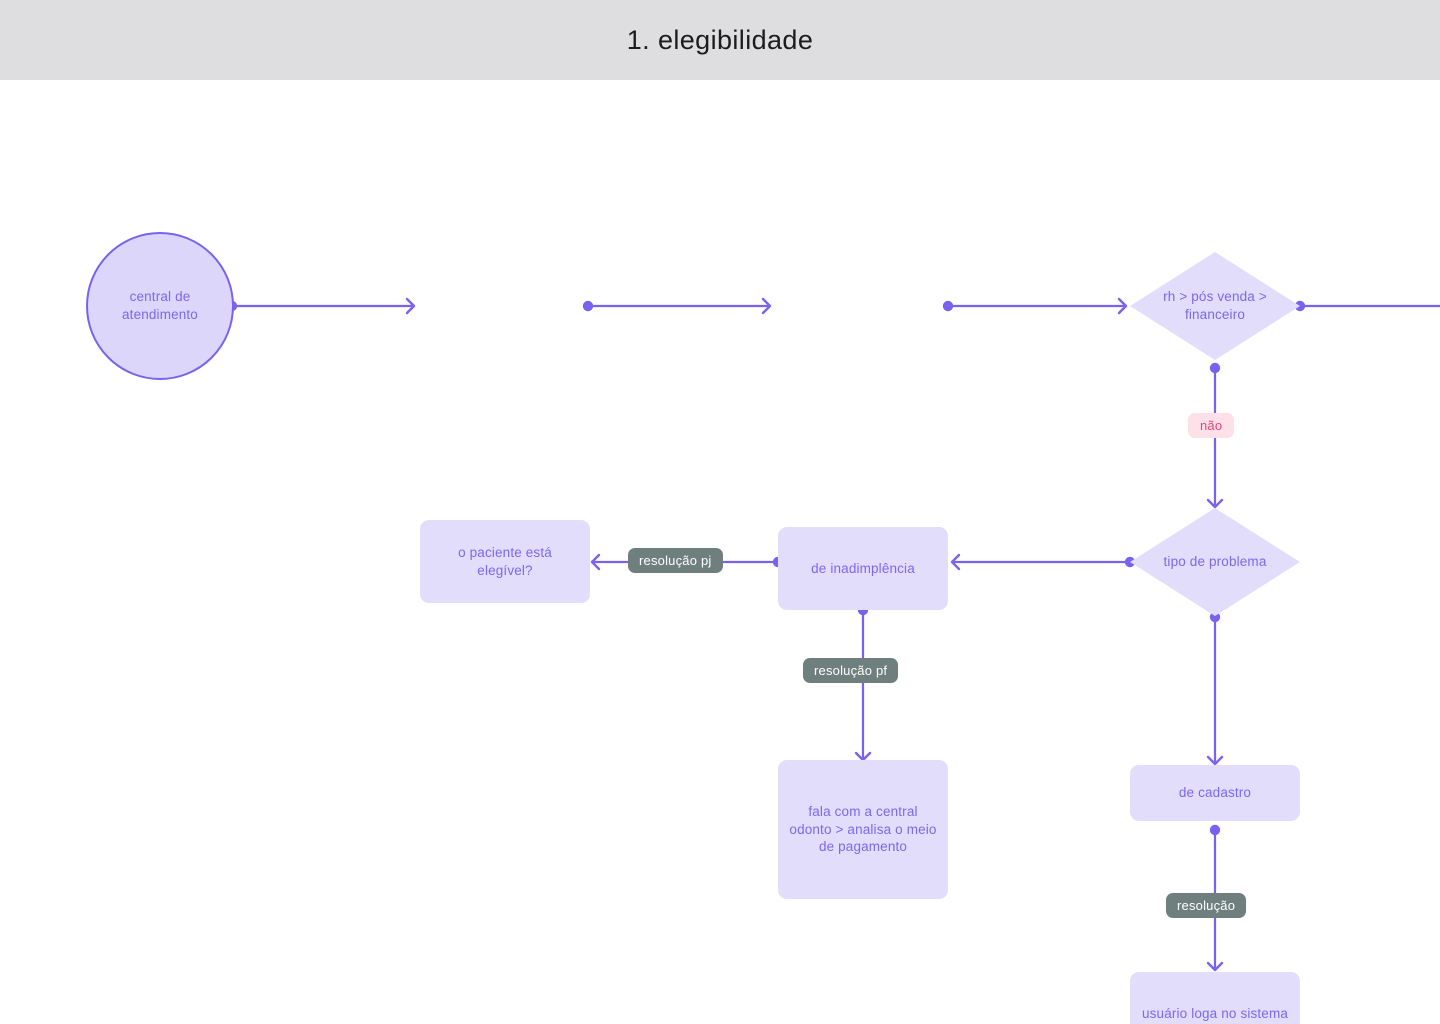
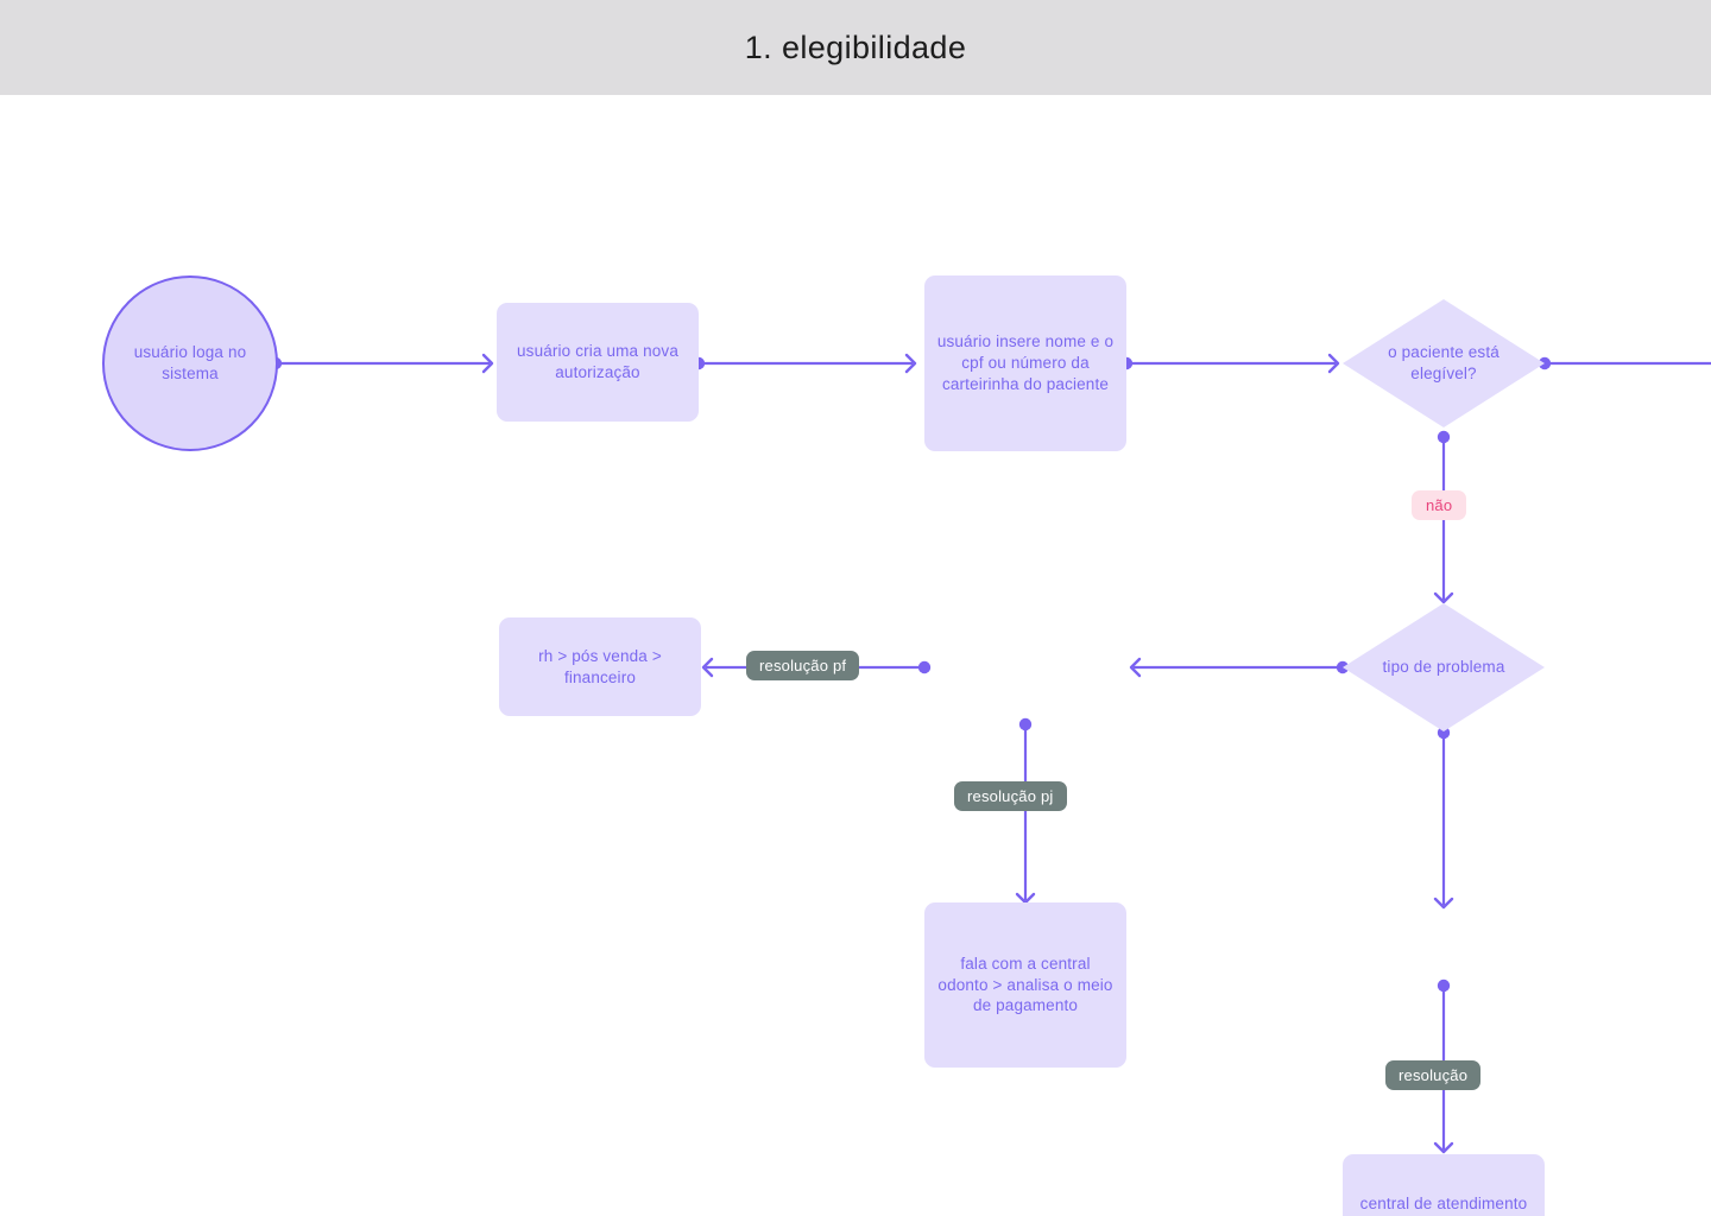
  1. elegibilidade
- central de atendimento
+ usuário loga no sistema
+ usuário cria uma nova autorização
+ usuário insere nome e o cpf ou número da carteirinha do paciente
- rh > pós venda > financeiro
+ o paciente está elegível?
  não
  tipo de problema
- de inadimplência
- resolução pj
+ resolução pf
- o paciente está elegível?
+ rh > pós venda > financeiro
- resolução pf
+ resolução pj
  fala com a central odonto > analisa o meio de pagamento
- de cadastro
  resolução
- usuário loga no sistema
+ central de atendimento
